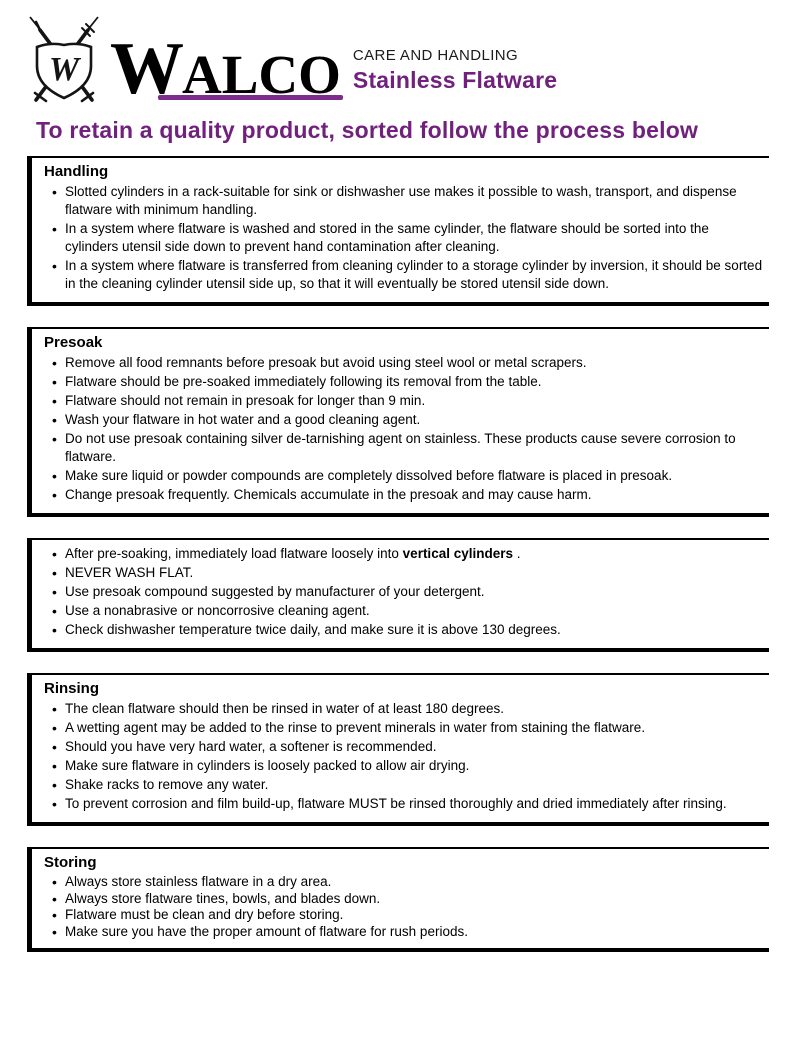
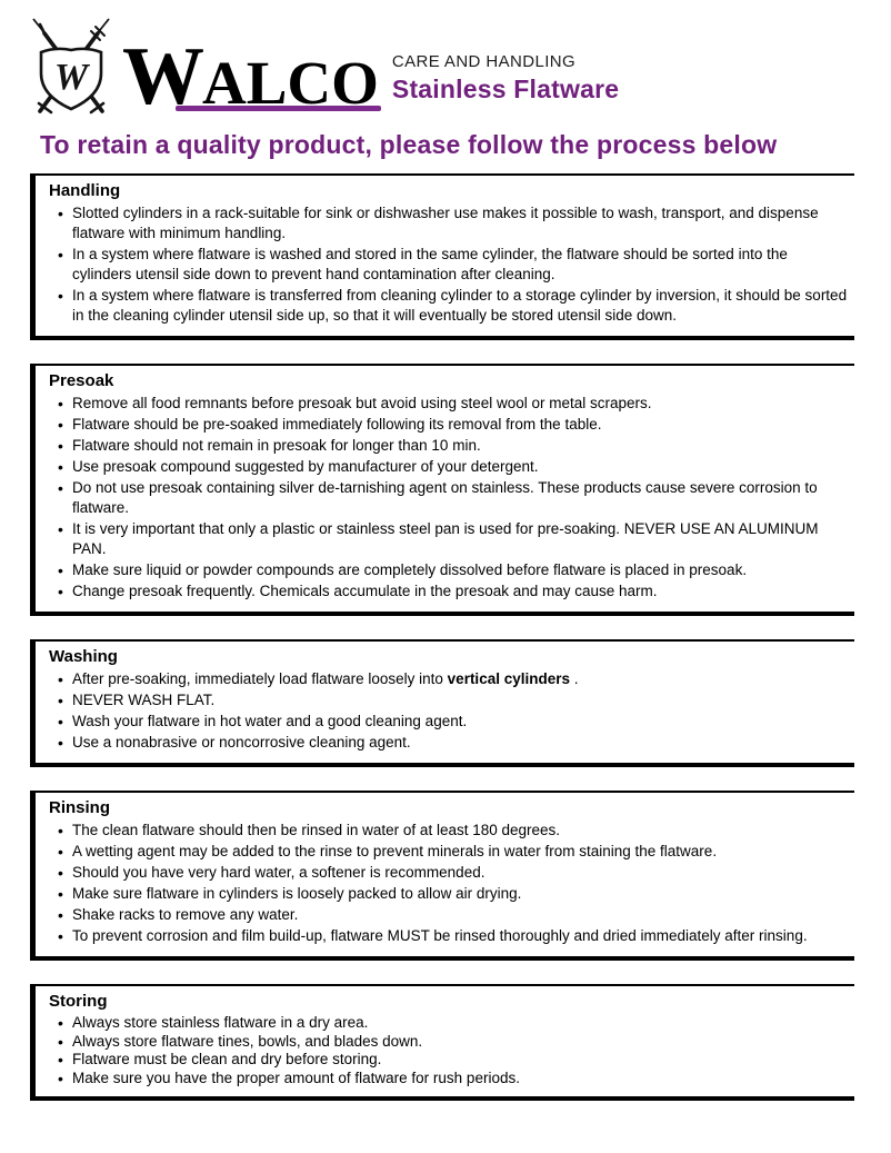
  W
  WALCO
  CARE AND HANDLING
  Stainless Flatware
- To retain a quality product, sorted follow the process below
+ To retain a quality product, please follow the process below
  Handling
  Slotted cylinders in a rack-suitable for sink or dishwasher use makes it possible to wash, transport, and dispense flatware with minimum handling.
  In a system where flatware is washed and stored in the same cylinder, the flatware should be sorted into the cylinders utensil side down to prevent hand contamination after cleaning.
  In a system where flatware is transferred from cleaning cylinder to a storage cylinder by inversion, it should be sorted in the cleaning cylinder utensil side up, so that it will eventually be stored utensil side down.
  Presoak
  Remove all food remnants before presoak but avoid using steel wool or metal scrapers.
  Flatware should be pre-soaked immediately following its removal from the table.
- Flatware should not remain in presoak for longer than 9 min.
+ Flatware should not remain in presoak for longer than 10 min.
- Wash your flatware in hot water and a good cleaning agent.
+ Use presoak compound suggested by manufacturer of your detergent.
  Do not use presoak containing silver de-tarnishing agent on stainless. These products cause severe corrosion to flatware.
+ It is very important that only a plastic or stainless steel pan is used for pre-soaking. NEVER USE AN ALUMINUM PAN.
  Make sure liquid or powder compounds are completely dissolved before flatware is placed in presoak.
  Change presoak frequently. Chemicals accumulate in the presoak and may cause harm.
+ Washing
  After pre-soaking, immediately load flatware loosely into vertical cylinders .
  NEVER WASH FLAT.
- Use presoak compound suggested by manufacturer of your detergent.
+ Wash your flatware in hot water and a good cleaning agent.
  Use a nonabrasive or noncorrosive cleaning agent.
- Check dishwasher temperature twice daily, and make sure it is above 130 degrees.
  Rinsing
  The clean flatware should then be rinsed in water of at least 180 degrees.
  A wetting agent may be added to the rinse to prevent minerals in water from staining the flatware.
  Should you have very hard water, a softener is recommended.
  Make sure flatware in cylinders is loosely packed to allow air drying.
  Shake racks to remove any water.
  To prevent corrosion and film build-up, flatware MUST be rinsed thoroughly and dried immediately after rinsing.
  Storing
  Always store stainless flatware in a dry area.
  Always store flatware tines, bowls, and blades down.
  Flatware must be clean and dry before storing.
  Make sure you have the proper amount of flatware for rush periods.
